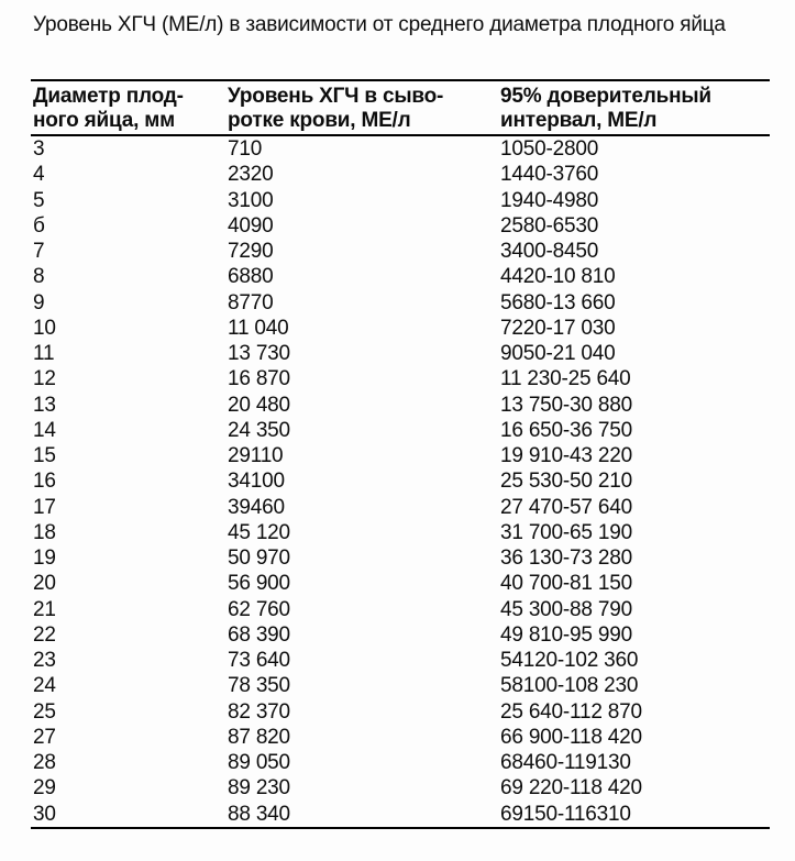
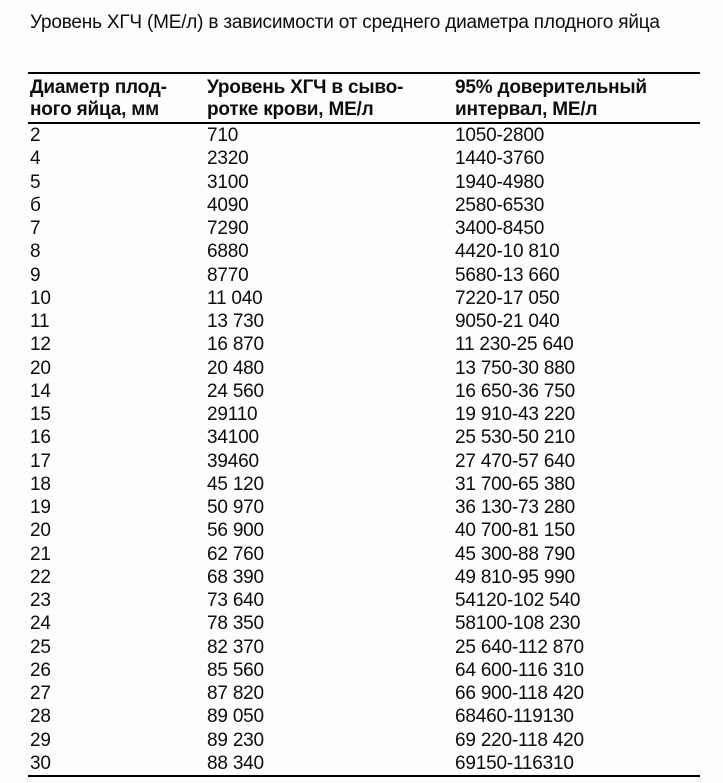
  Уровень ХГЧ (МЕ/л) в зависимости от среднего диаметра плодного яйца
  Диаметр плод- ного яйца, мм	Уровень ХГЧ в сыво- ротке крови, МЕ/л	95% доверительный интервал, МЕ/л
- 3	710	1050-2800
+ 2	710	1050-2800
  4	2320	1440-3760
  5	3100	1940-4980
  б	4090	2580-6530
  7	7290	3400-8450
  8	6880	4420-10 810
  9	8770	5680-13 660
- 10	11 040	7220-17 030
+ 10	11 040	7220-17 050
  11	13 730	9050-21 040
  12	16 870	11 230-25 640
- 13	20 480	13 750-30 880
+ 20	20 480	13 750-30 880
- 14	24 350	16 650-36 750
+ 14	24 560	16 650-36 750
  15	29110	19 910-43 220
  16	34100	25 530-50 210
  17	39460	27 470-57 640
- 18	45 120	31 700-65 190
+ 18	45 120	31 700-65 380
  19	50 970	36 130-73 280
  20	56 900	40 700-81 150
  21	62 760	45 300-88 790
  22	68 390	49 810-95 990
- 23	73 640	54120-102 360
+ 23	73 640	54120-102 540
  24	78 350	58100-108 230
  25	82 370	25 640-112 870
+ 26	85 560	64 600-116 310
  27	87 820	66 900-118 420
  28	89 050	68460-119130
  29	89 230	69 220-118 420
  30	88 340	69150-116310
